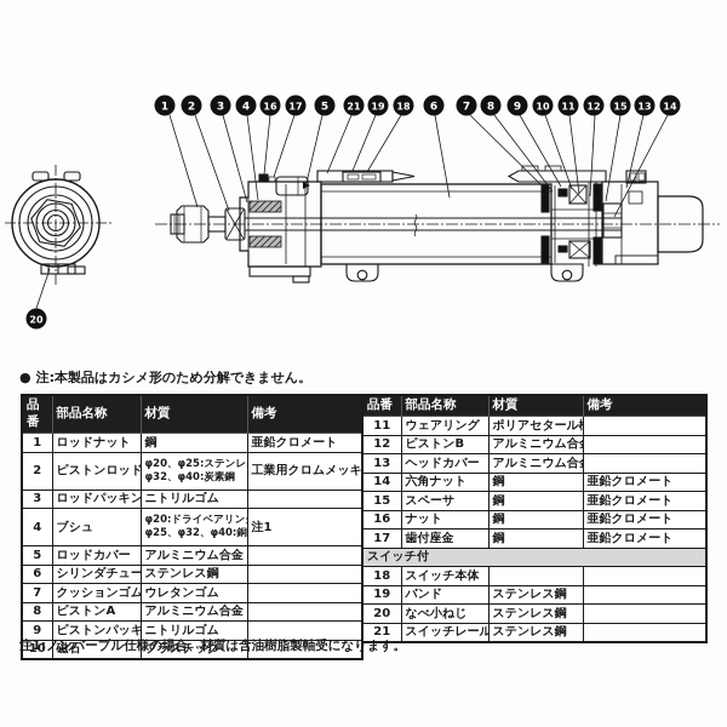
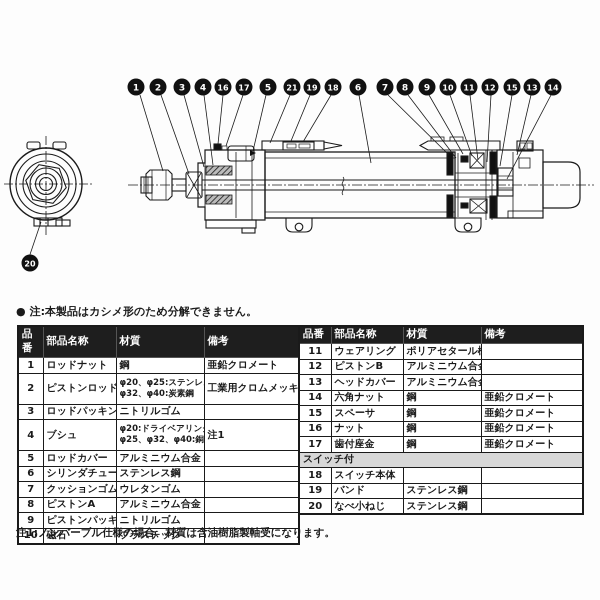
  1
  2
  3
  4
  16
  17
  5
  21
  19
  18
  6
  7
  8
  9
  10
  11
  12
  15
  13
  14
  20
  ● 注:本製品はカシメ形のため分解できません。
  品番	部品名称	材質	備考
  1	ロッドナット	鋼	亜鉛クロメート
  2	ピストンロッド	φ20、φ25:ステンレφ32、φ40:炭素鋼	工業用クロムメッキ
  3	ロッドパッキン	ニトリルゴム
  4	ブシュ	φ20:ドライベアリンφ25、φ32、φ40:銅	注1
  5	ロッドカバー	アルミニウム合金
  6	シリンダチュー	ステンレス鋼
  7	クッションゴム	ウレタンゴム
  8	ピストンA	アルミニウム合金
  9	ピストンパッキ	ニトリルゴム
  10	磁石	プラスチック
  品番	部品名称	材質	備考
  11	ウェアリング	ポリアセタール
  12	ピストンB	アルミニウム合
  13	ヘッドカバー	アルミニウム合
  14	六角ナット	鋼	亜鉛クロメート
  15	スペーサ	鋼	亜鉛クロメート
  16	ナット	鋼	亜鉛クロメート
  17	歯付座金	鋼	亜鉛クロメート
  スイッチ付
  18	スイッチ本体
  19	バンド	ステンレス鋼
  20	なべ小ねじ	ステンレス鋼
- 21	スイッチレール	ステンレス鋼
  注1:ノンバーブル仕様の場合、材質は含油樹脂製軸受になります。
